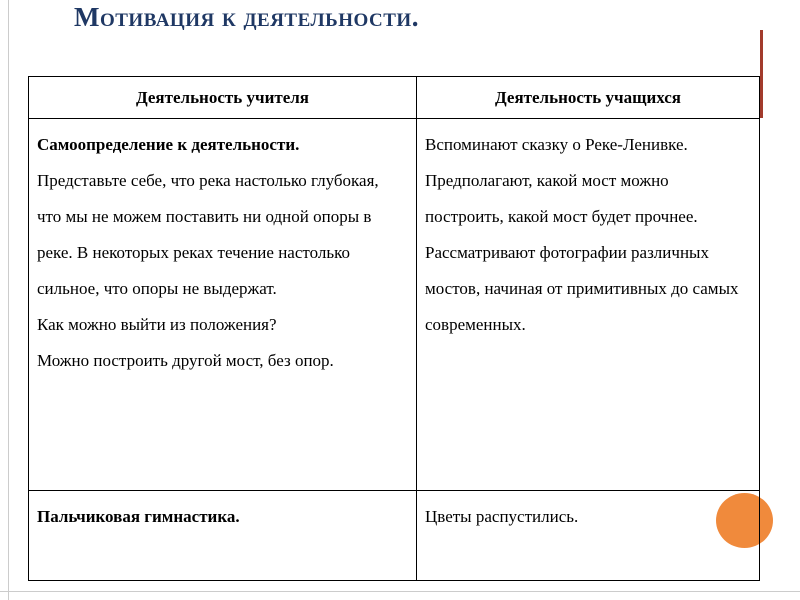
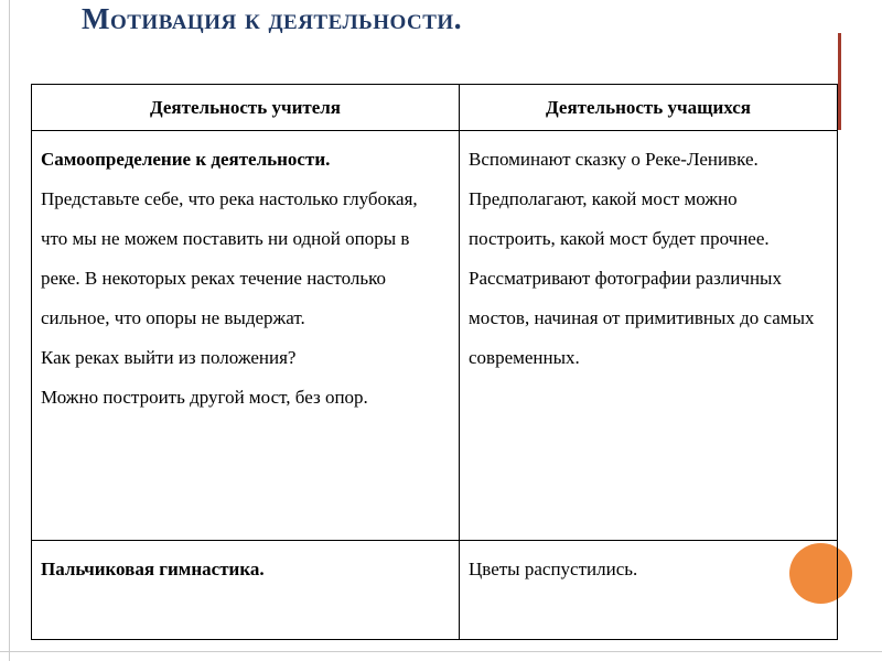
  Мотивация к деятельности.
  Деятельность учителя	Деятельность учащихся
- Самоопределение к деятельности. Представьте себе, что река настолько глубокая, что мы не можем поставить ни одной опоры в реке. В некоторых реках течение настолько сильное, что опоры не выдержат. Как можно выйти из положения? Можно построить другой мост, без опор.	Вспоминают сказку о Реке-Ленивке. Предполагают, какой мост можно построить, какой мост будет прочнее. Рассматривают фотографии различных мостов, начиная от примитивных до самых современных.
+ Самоопределение к деятельности. Представьте себе, что река настолько глубокая, что мы не можем поставить ни одной опоры в реке. В некоторых реках течение настолько сильное, что опоры не выдержат. Как реках выйти из положения? Можно построить другой мост, без опор.	Вспоминают сказку о Реке-Ленивке. Предполагают, какой мост можно построить, какой мост будет прочнее. Рассматривают фотографии различных мостов, начиная от примитивных до самых современных.
  Пальчиковая гимнастика.	Цветы распустились.
